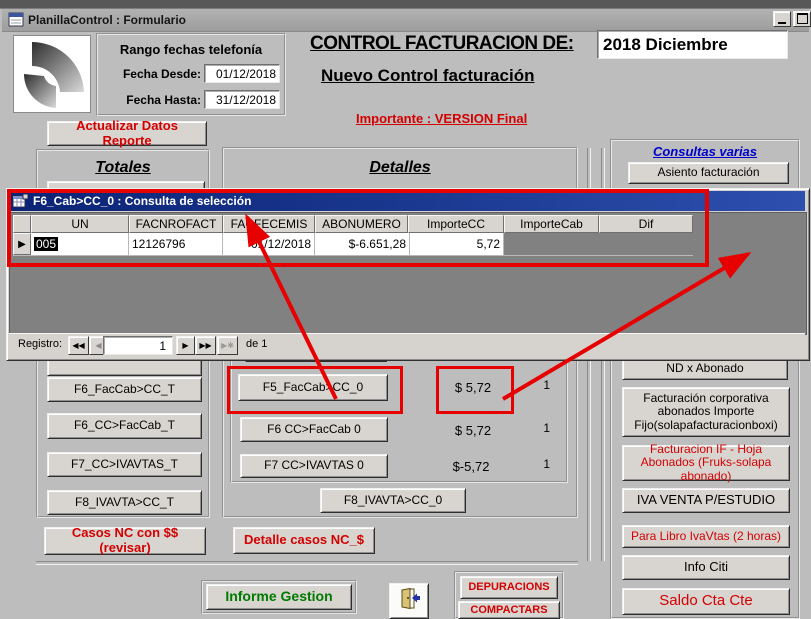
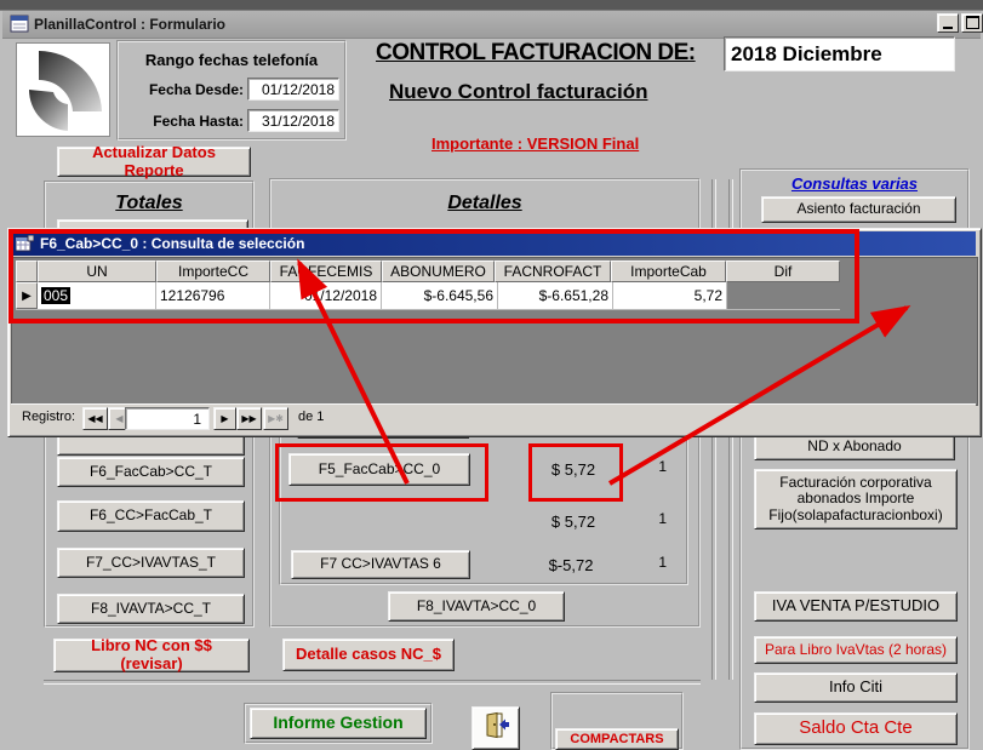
  PlanillaControl : Formulario
  Rango fechas telefonía
  Fecha Desde:
  01/12/2018
  Fecha Hasta:
  31/12/2018
  CONTROL FACTURACION DE:
  2018 Diciembre
  Nuevo Control facturación
  Importante : VERSION Final
  Actualizar Datos Reporte
  Totales
  Detalles
  Consultas varias
  Asiento facturación
  F6_FacCab>CC_T
  F6_CC>FacCab_T
  F7_CC>IVAVTAS_T
  F8_IVAVTA>CC_T
- Casos NC con $$ (revisar)
+ Libro NC con $$ (revisar)
  F5_FacCabCC_0
  $ 5,72
  1
- F6 CC>FacCab 0
  $ 5,72
  1
- F7 CC>IVAVTAS 0
+ F7 CC>IVAVTAS 6
  $-5,72
  1
  F8_IVAVTA>CC_0
  Detalle casos NC_$
  ND x Abonado
  Facturación corporativa abonados Importe Fijo(solapafacturacionboxi)
- Facturacion IF - Hoja Abonados (Fruks-solapa abonado)
  IVA VENTA P/ESTUDIO
  Para Libro IvaVtas (2 horas)
  Info Citi
  Saldo Cta Cte
  Informe Gestion
- DEPURACIONS
  COMPACTARS
  F6_Cab>CC_0 : Consulta de selección
  UN
- FACNROFACT
+ ImporteCC
  FAFECEMIS
  ABONUMERO
- ImporteCC
+ FACNROFACT
  ImporteCab
  Dif
  ▶
  005
  12126796
  0/12/2018
+ $-6.645,56
  $-6.651,28
  5,72
  Registro:
  ◀◀
  ◀
  1
  ▶
  ▶▶
  ▶✱
  de 1
